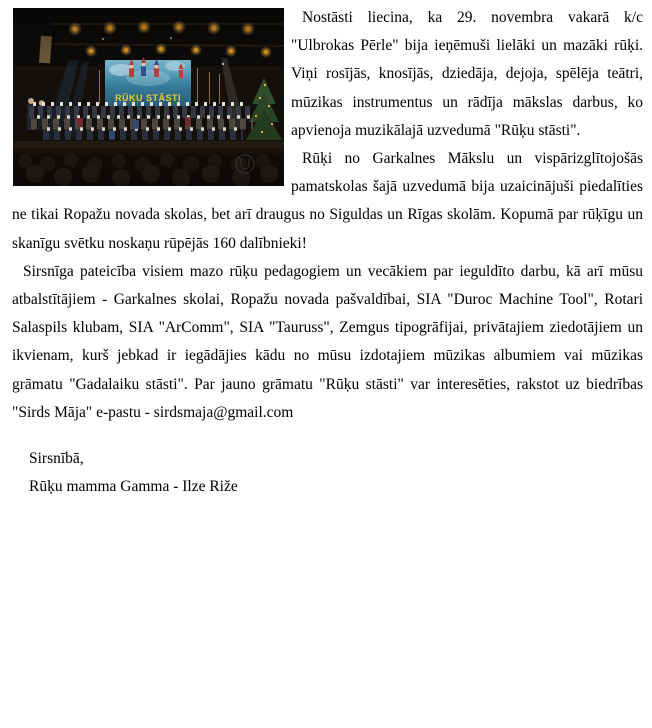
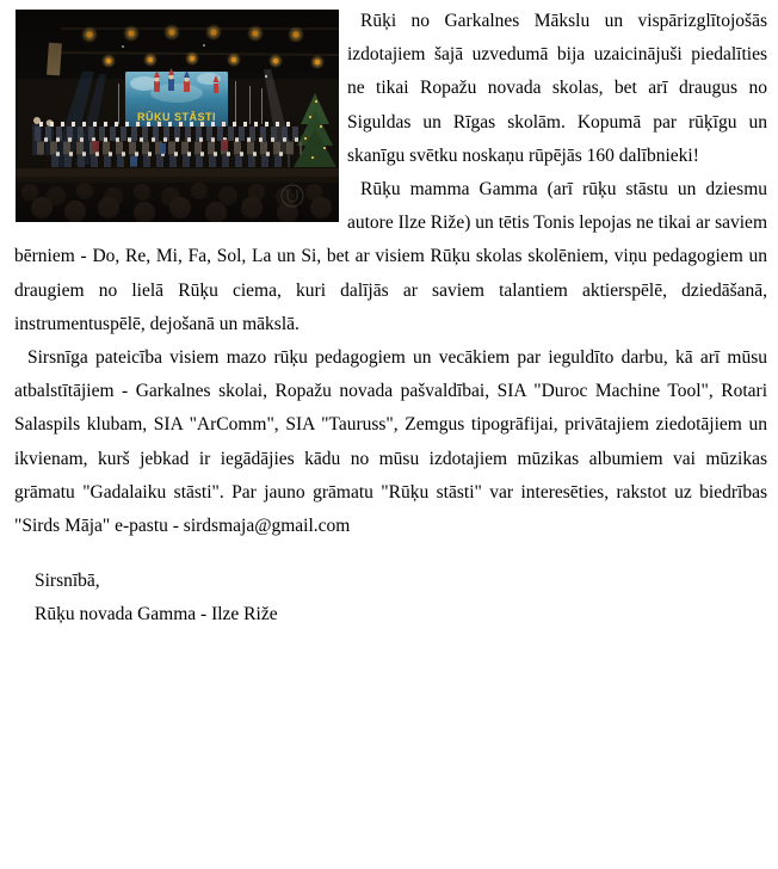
- Nostāsti liecina, ka 29. novembra vakarā k/c "Ulbrokas Pērle" bija ieņēmuši lielāki un mazāki rūķi. Viņi rosījās, knosījās, dziedāja, dejoja, spēlēja teātri, mūzikas instrumentus un rādīja mākslas darbus, ko apvienoja muzikālajā uzvedumā "Rūķu stāsti".
- Rūķi no Garkalnes Mākslu un vispārizglītojošās pamatskolas šajā uzvedumā bija uzaicinājuši piedalīties ne tikai Ropažu novada skolas, bet arī draugus no Siguldas un Rīgas skolām. Kopumā par rūķīgu un skanīgu svētku noskaņu rūpējās 160 dalībnieki!
+ Rūķi no Garkalnes Mākslu un vispārizglītojošās izdotajiem šajā uzvedumā bija uzaicinājuši piedalīties ne tikai Ropažu novada skolas, bet arī draugus no Siguldas un Rīgas skolām. Kopumā par rūķīgu un skanīgu svētku noskaņu rūpējās 160 dalībnieki!
+ Rūķu mamma Gamma (arī rūķu stāstu un dziesmu autore Ilze Riže) un tētis Tonis lepojas ne tikai ar saviem bērniem - Do, Re, Mi, Fa, Sol, La un Si, bet ar visiem Rūķu skolas skolēniem, viņu pedagogiem un draugiem no lielā Rūķu ciema, kuri dalījās ar saviem talantiem aktierspēlē, dziedāšanā, instrumentuspēlē, dejošanā un mākslā.
  Sirsnīga pateicība visiem mazo rūķu pedagogiem un vecākiem par ieguldīto darbu, kā arī mūsu atbalstītājiem - Garkalnes skolai, Ropažu novada pašvaldībai, SIA "Duroc Machine Tool", Rotari Salaspils klubam, SIA "ArComm", SIA "Tauruss", Zemgus tipogrāfijai, privātajiem ziedotājiem un ikvienam, kurš jebkad ir iegādājies kādu no mūsu izdotajiem mūzikas albumiem vai mūzikas grāmatu "Gadalaiku stāsti". Par jauno grāmatu "Rūķu stāsti" var interesēties, rakstot uz biedrības "Sirds Māja" e-pastu - sirdsmaja@gmail.com
  Sirsnībā,
- Rūķu mamma Gamma - Ilze Riže
+ Rūķu novada Gamma - Ilze Riže
